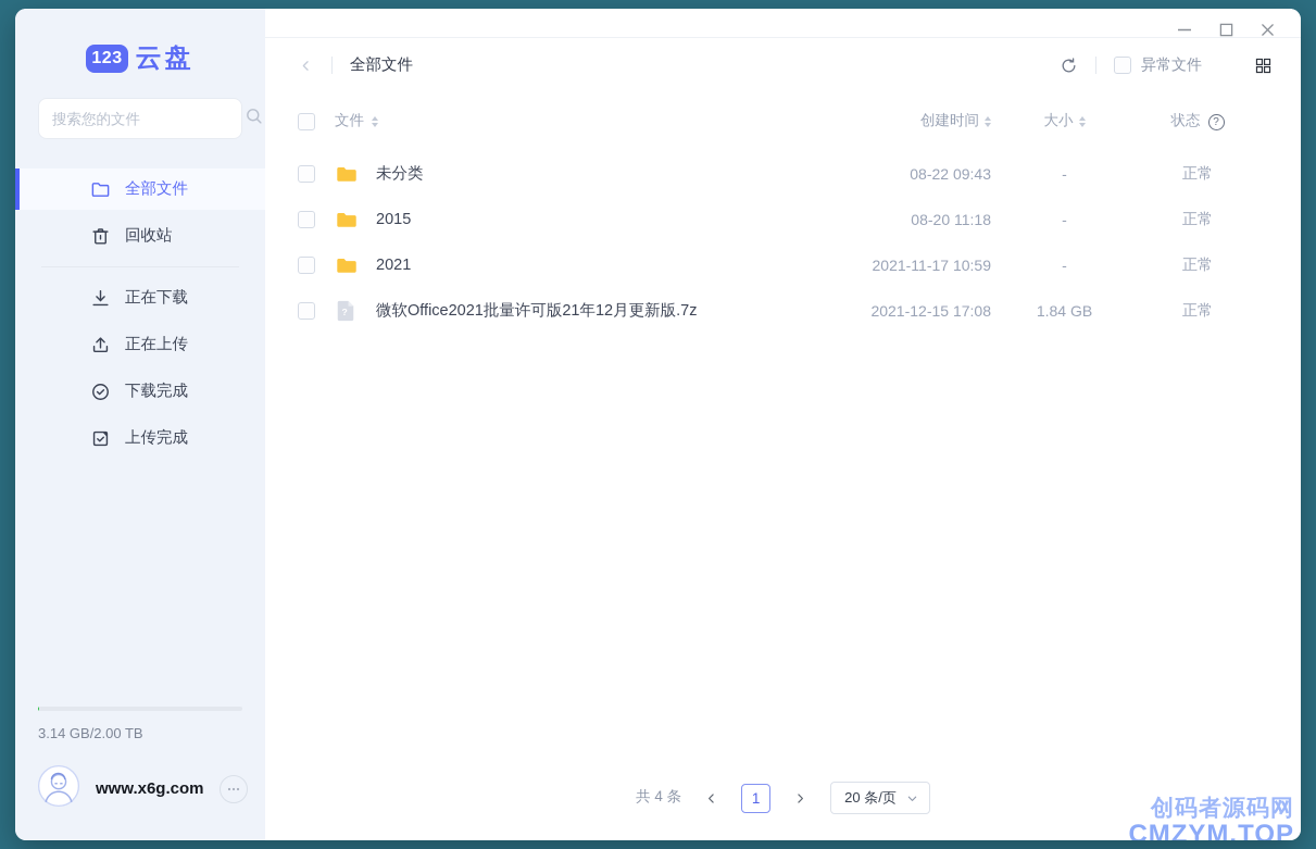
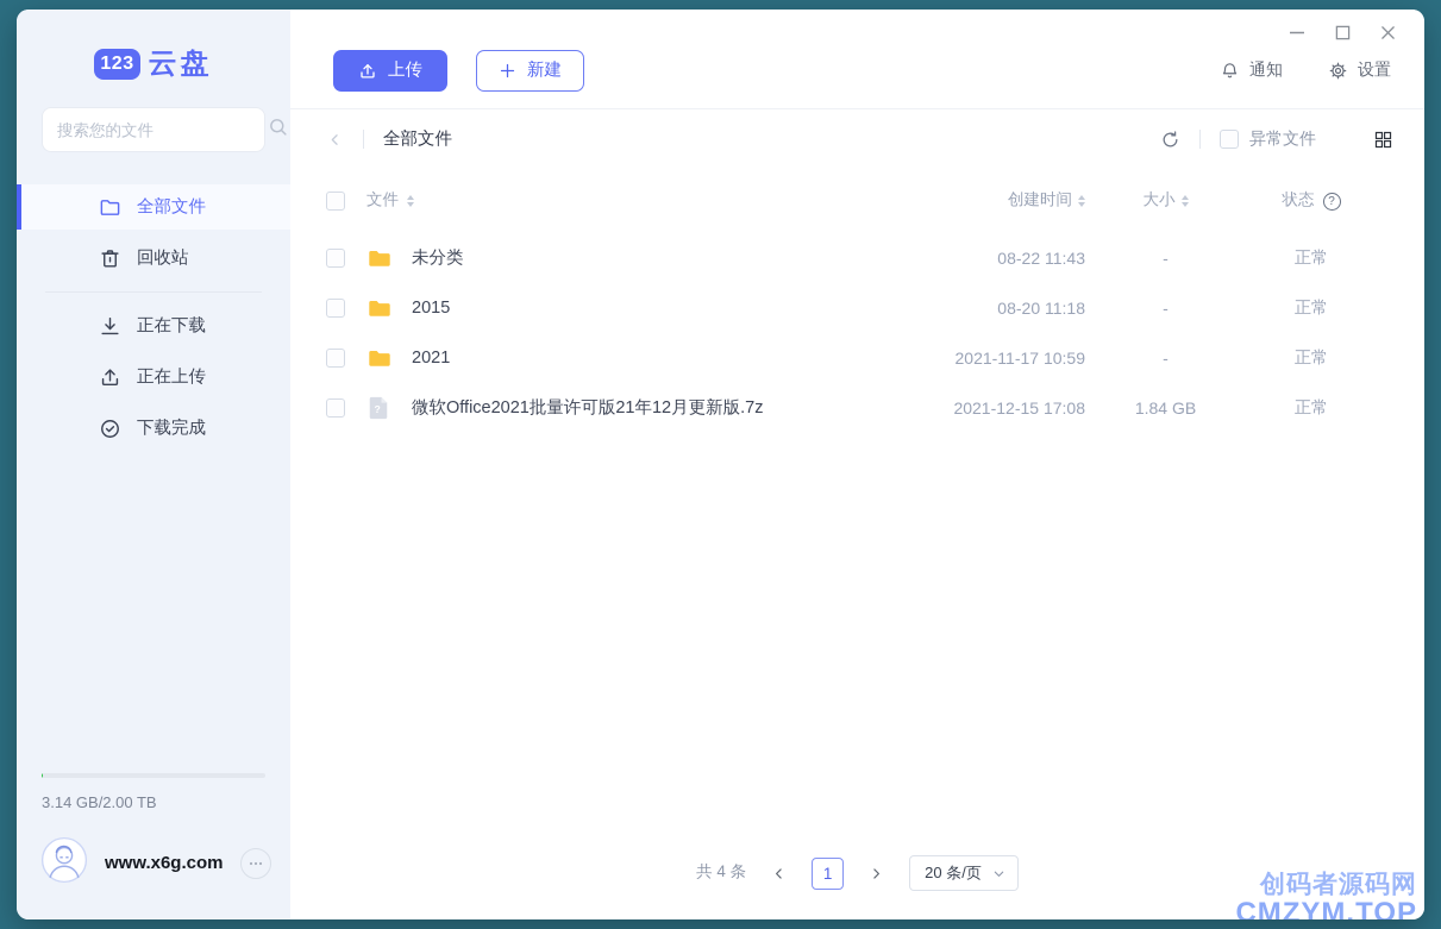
  123
  云盘
  搜索您的文件
  全部文件
  回收站
  正在下载
  正在上传
  下载完成
- 上传完成
  3.14 GB/2.00 TB
  www.x6g.com
+ 上传
+ 新建
+ 通知
+ 设置
  全部文件
  异常文件
  文件
  创建时间
  大小
  状态
  ?
  未分类
- 08-22 09:43
+ 08-22 11:43
  -
  正常
  2015
  08-20 11:18
  -
  正常
  2021
  2021-11-17 10:59
  -
  正常
  ?
  微软Office2021批量许可版21年12月更新版.7z
  2021-12-15 17:08
  1.84 GB
  正常
  共 4 条
  1
  20 条/页
  创码者源码网
  CMZYM.TOP
